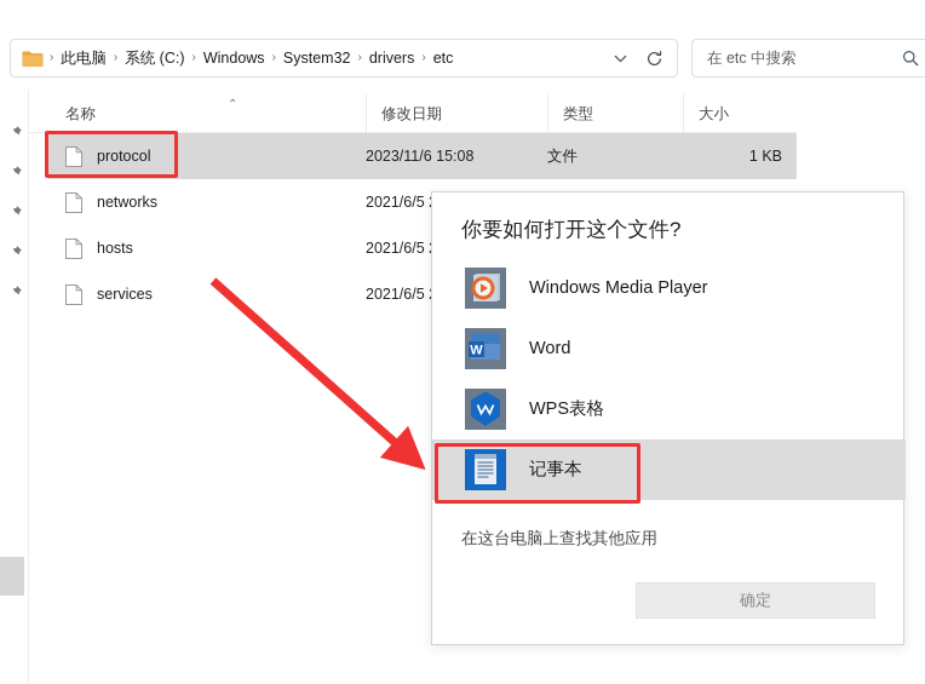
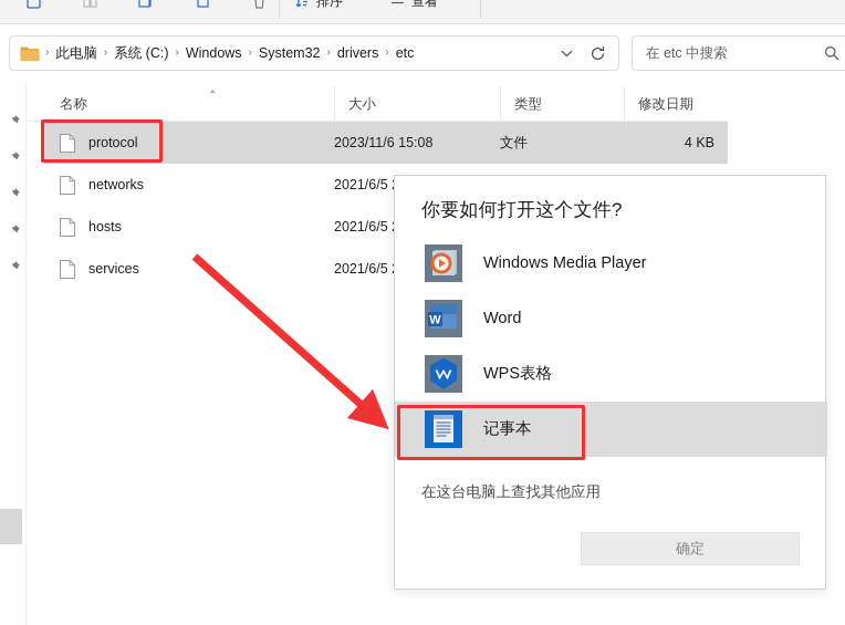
+ 排序
+ 查看
  ›
  此电脑
  ›
  系统 (C:)
  ›
  Windows
  ›
  System32
  ›
  drivers
  ›
  etc
  在 etc 中搜索
  名称
  ⌃
- 修改日期
+ 大小
  类型
- 大小
+ 修改日期
  protocol
  2023/11/6 15:08
  文件
- 1 KB
+ 4 KB
  networks
  hosts
  services
  你要如何打开这个文件?
  Windows Media Player
  W
  Word
  WPS表格
  记事本
  在这台电脑上查找其他应用
  确定
